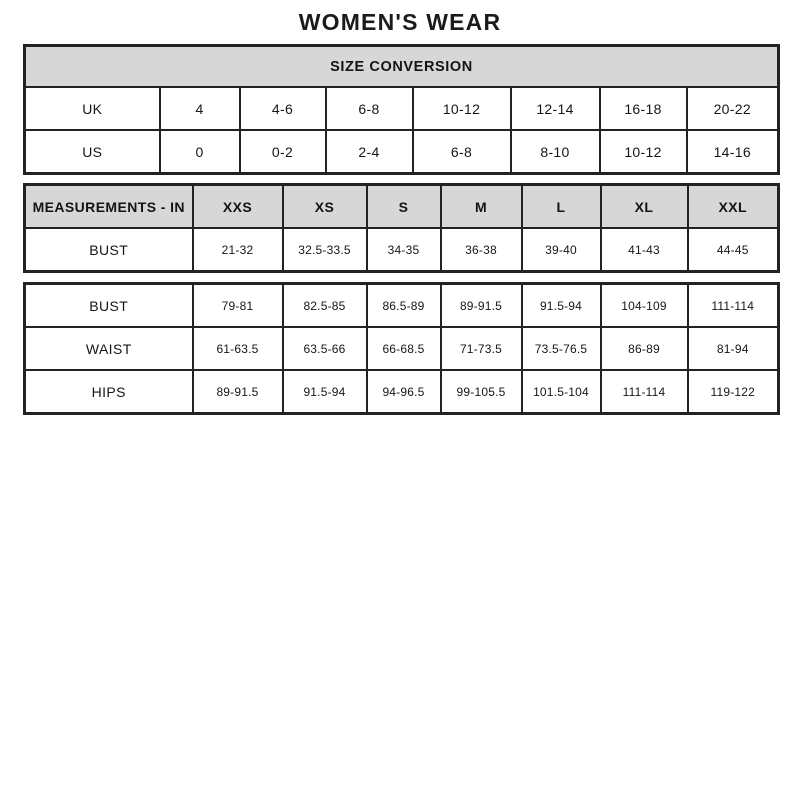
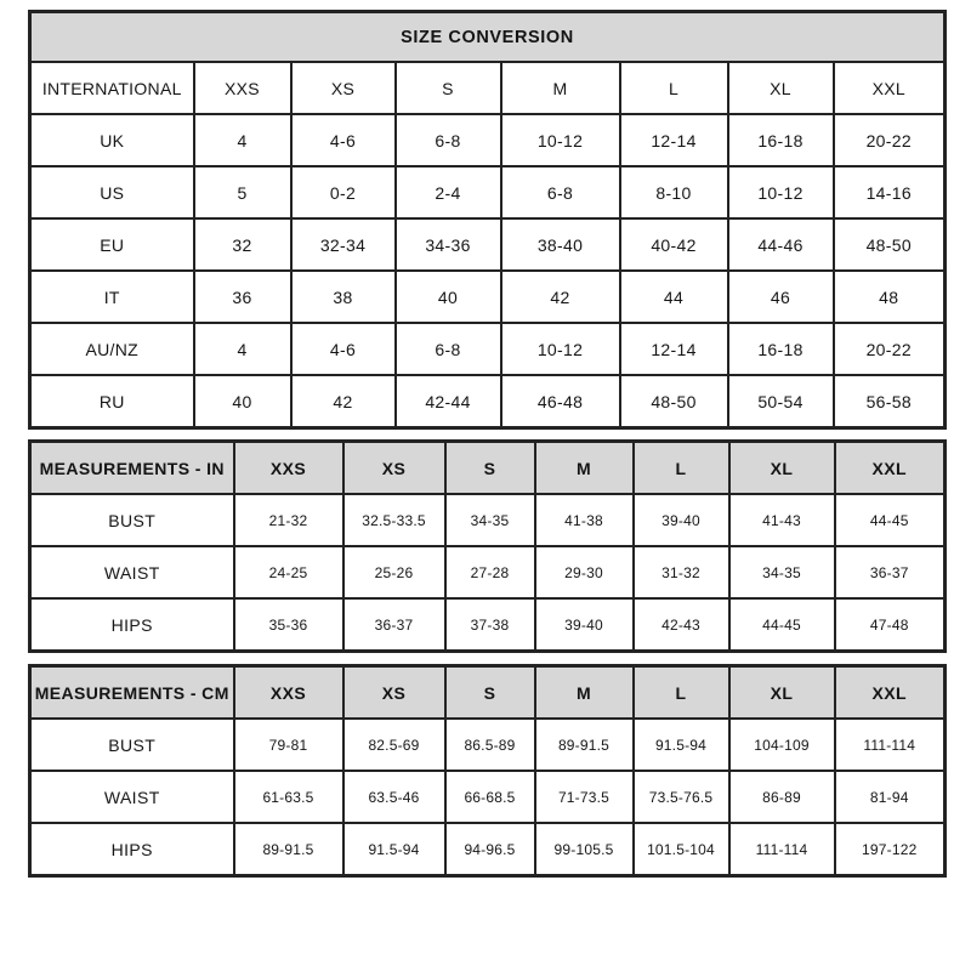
- WOMEN'S WEAR
  SIZE CONVERSION
+ INTERNATIONAL	XXS	XS	S	M	L	XL	XXL
  UK	4	4-6	6-8	10-12	12-14	16-18	20-22
- US	0	0-2	2-4	6-8	8-10	10-12	14-16
+ US	5	0-2	2-4	6-8	8-10	10-12	14-16
+ EU	32	32-34	34-36	38-40	40-42	44-46	48-50
+ IT	36	38	40	42	44	46	48
+ AU/NZ	4	4-6	6-8	10-12	12-14	16-18	20-22
+ RU	40	42	42-44	46-48	48-50	50-54	56-58
  MEASUREMENTS - IN	XXS	XS	S	M	L	XL	XXL
- BUST	21-32	32.5-33.5	34-35	36-38	39-40	41-43	44-45
+ BUST	21-32	32.5-33.5	34-35	41-38	39-40	41-43	44-45
+ WAIST	24-25	25-26	27-28	29-30	31-32	34-35	36-37
+ HIPS	35-36	36-37	37-38	39-40	42-43	44-45	47-48
+ MEASUREMENTS - CM	XXS	XS	S	M	L	XL	XXL
- BUST	79-81	82.5-85	86.5-89	89-91.5	91.5-94	104-109	111-114
+ BUST	79-81	82.5-69	86.5-89	89-91.5	91.5-94	104-109	111-114
- WAIST	61-63.5	63.5-66	66-68.5	71-73.5	73.5-76.5	86-89	81-94
+ WAIST	61-63.5	63.5-46	66-68.5	71-73.5	73.5-76.5	86-89	81-94
- HIPS	89-91.5	91.5-94	94-96.5	99-105.5	101.5-104	111-114	119-122
+ HIPS	89-91.5	91.5-94	94-96.5	99-105.5	101.5-104	111-114	197-122
